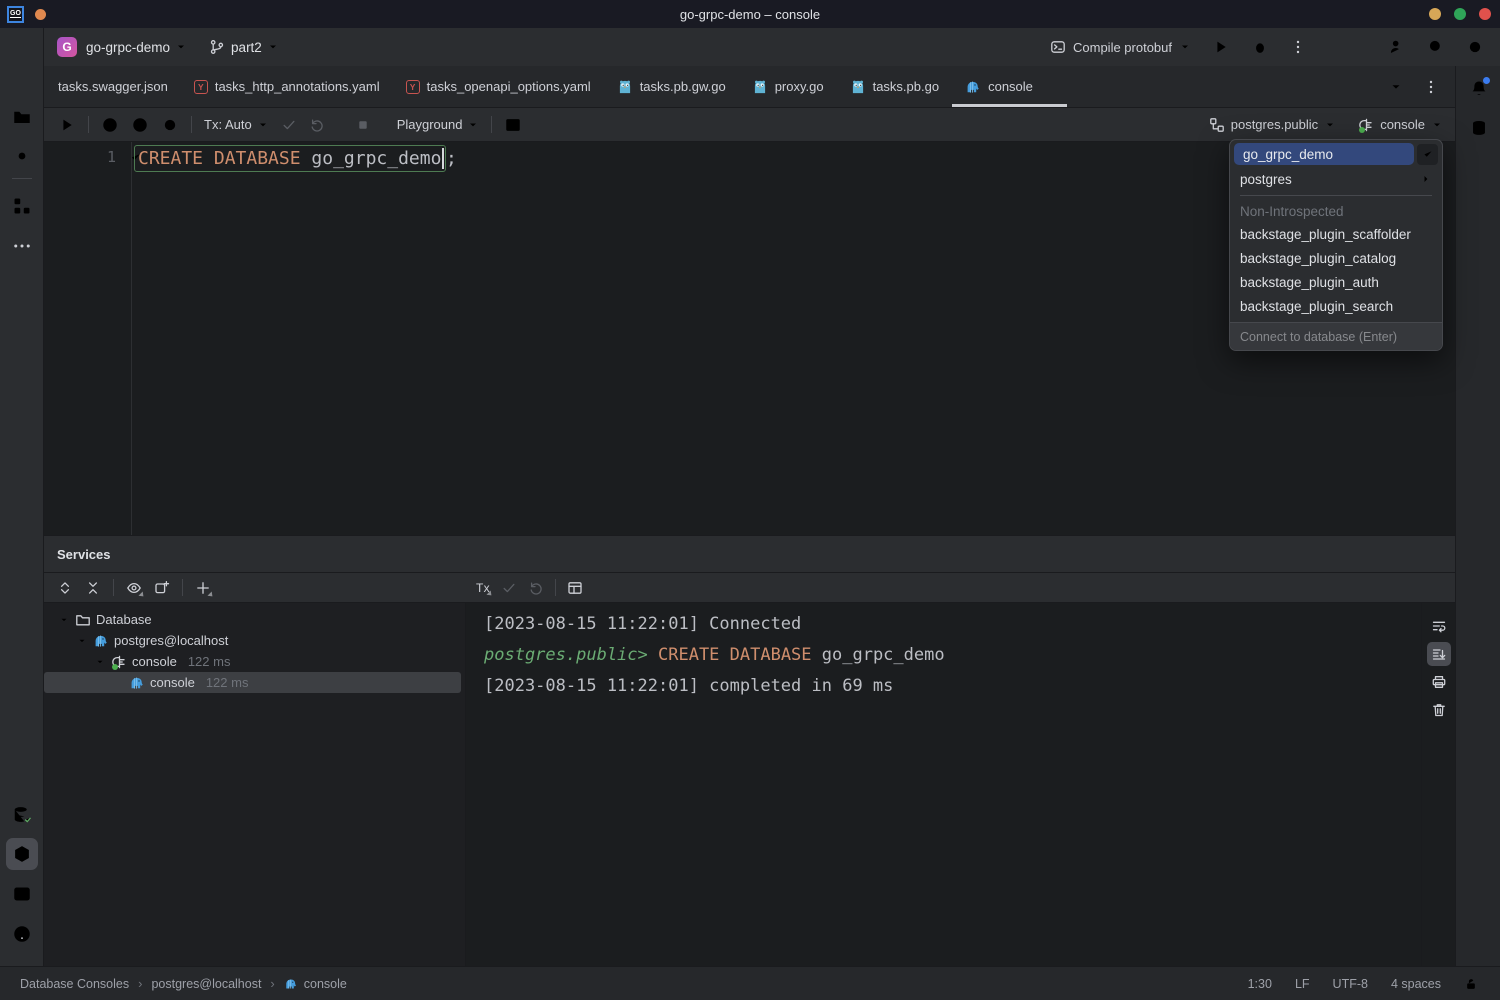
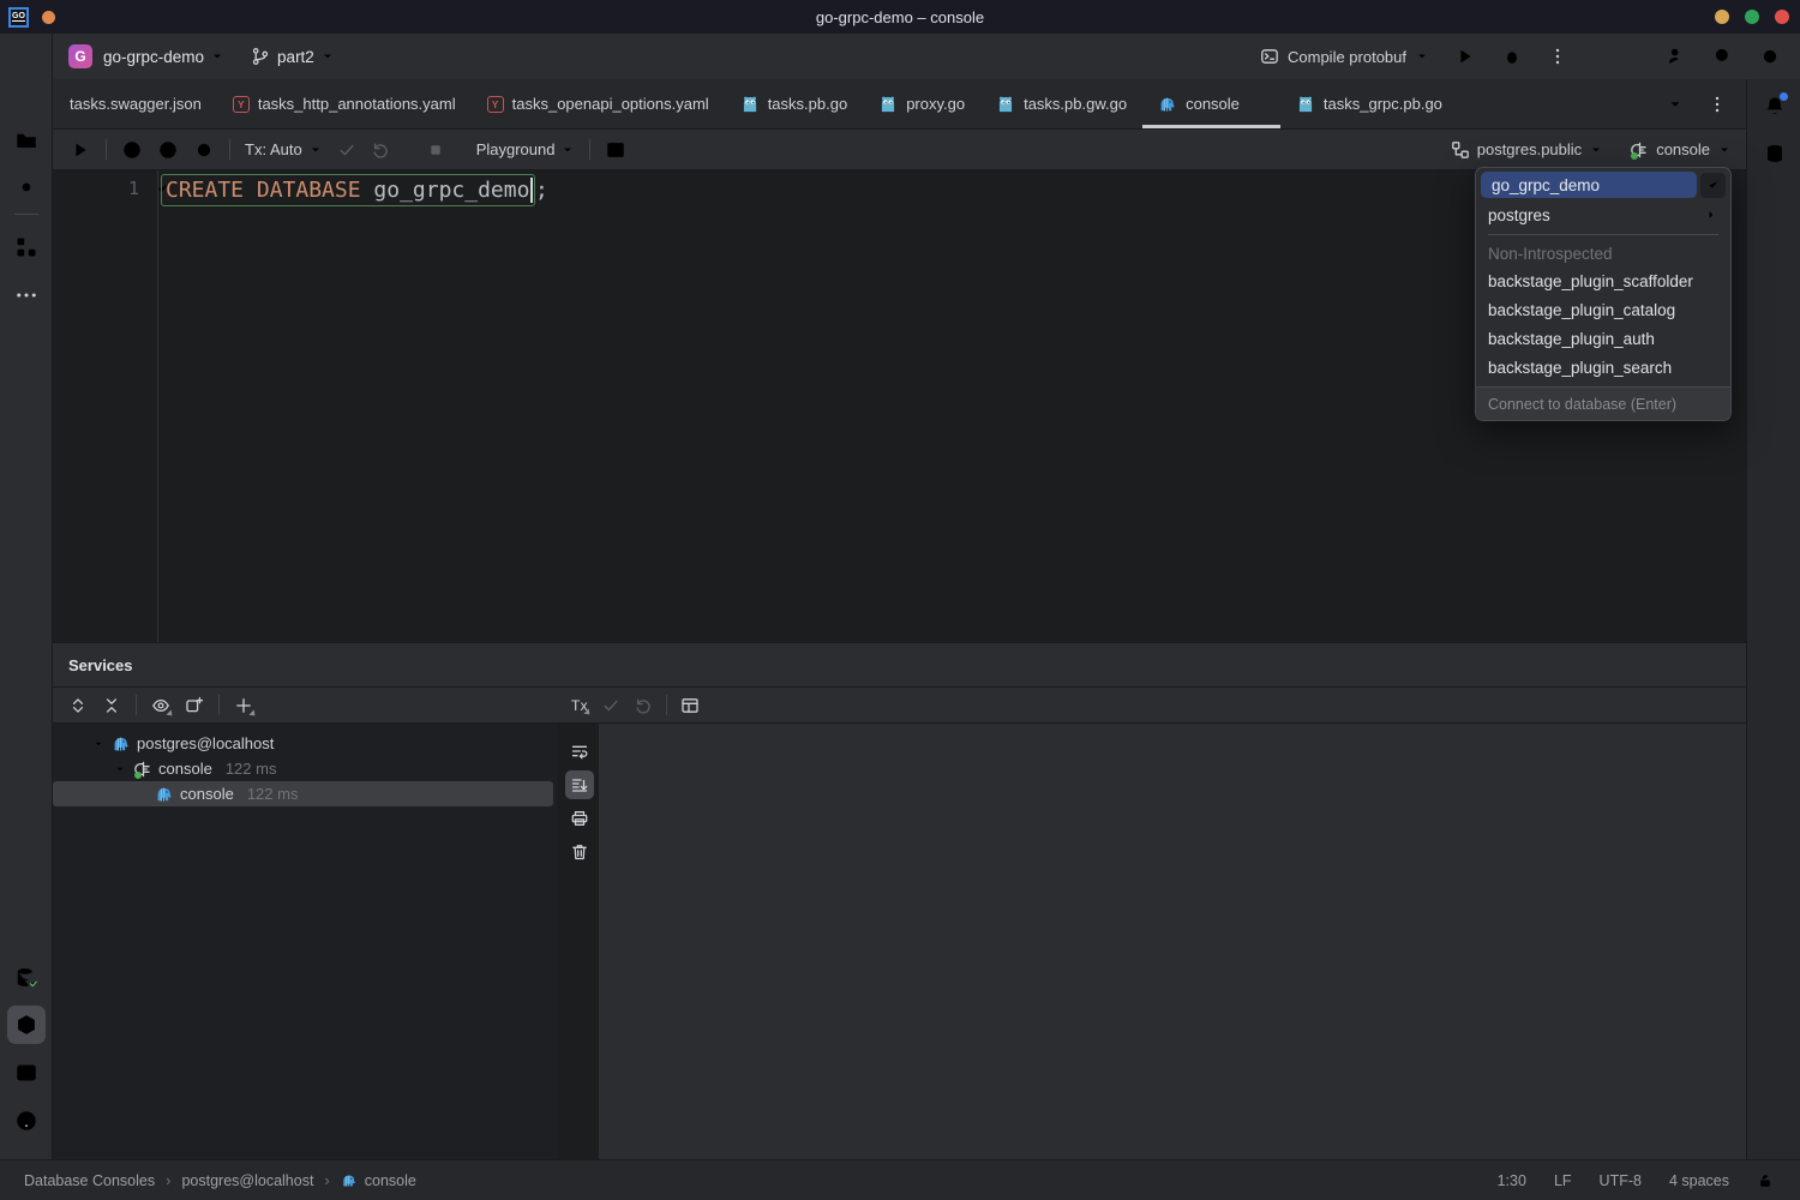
  go-grpc-demo – console
  G
  go-grpc-demo
  part2
  Compile protobuf
  tasks.swagger.json
  Y
  tasks_http_annotations.yaml
  Y
  tasks_openapi_options.yaml
- tasks.pb.gw.go
+ tasks.pb.go
  proxy.go
- tasks.pb.go
+ tasks.pb.gw.go
  console
+ tasks_grpc.pb.go
  Tx: Auto
  Playground
  postgres.public
  console
  1
  CREATE DATABASE
  go_grpc_demo
  ;
  Services
  Tx
- Database
  postgres@localhost
  console
  122 ms
  console
  122 ms
- [2023-08-15 11:22:01] Connected
- postgres.public> CREATE DATABASE go_grpc_demo
- [2023-08-15 11:22:01] completed in 69 ms
  Database Consoles
  ›
  postgres@localhost
  ›
  console
  1:30
  LF
  UTF-8
  4 spaces
  go_grpc_demo
  postgres
  Non-Introspected
  backstage_plugin_scaffolder
  backstage_plugin_catalog
  backstage_plugin_auth
  backstage_plugin_search
  Connect to database (Enter)
